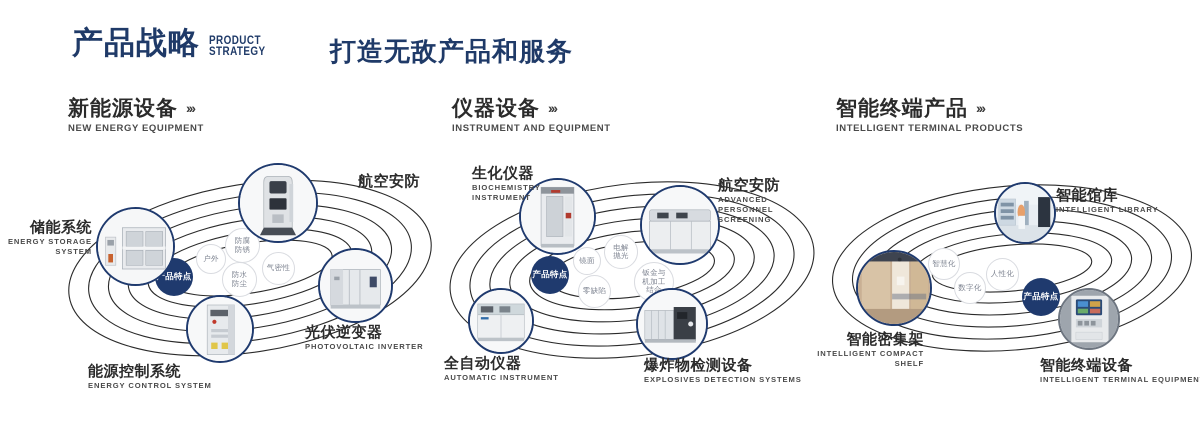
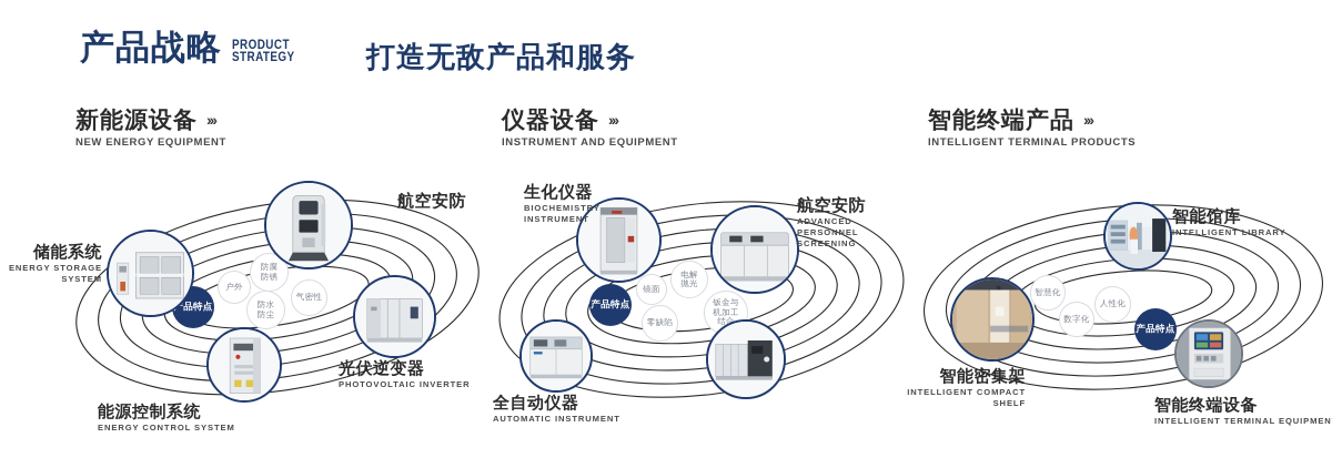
  产品战略
  PRODUCT
  STRATEGY
  打造无敌产品和服务
  新能源设备 ›››
  NEW ENERGY EQUIPMENT
  仪器设备 ›››
  INSTRUMENT AND EQUIPMENT
  智能终端产品 ›››
  INTELLIGENT TERMINAL PRODUCTS
  产品特点
  户外
  防腐防锈
  防水防尘
  气密性
  储能系统
  ENERGY STORAGE
  SYSTEM
  光伏逆变器
  PHOTOVOLTAIC INVERTER
  能源控制系统
  ENERGY CONTROL SYSTEM
  产品特点
  镜面
  电解抛光
  零缺陷
  钣金与机加工结
  航空安防
  生化仪器
  BIOCHEMISTRY
  INSTRUMENT
  航空安防
  ADVANCED PERSONNEL
  SCREENING
  全自动仪器
  AUTOMATIC INSTRUMENT
- 爆炸物检测设备
- EXPLOSIVES DETECTION SYSTEMS
  智慧化
  数字化
  人性化
  产品特点
  智能馆库
  INTELLIGENT LIBRARY
  智能密集架
  INTELLIGENT COMPACT
  SHELF
  智能终端设备
  INTELLIGENT TERMINAL EQUIPMEN
